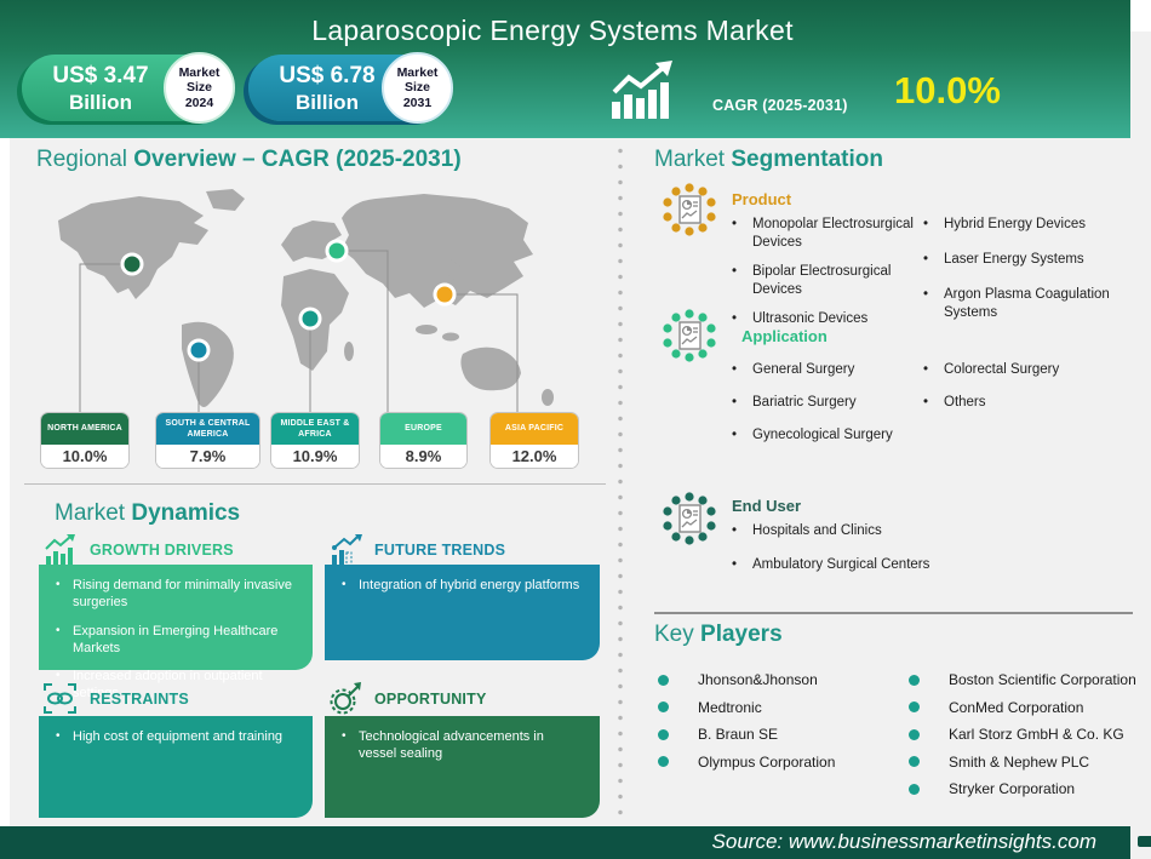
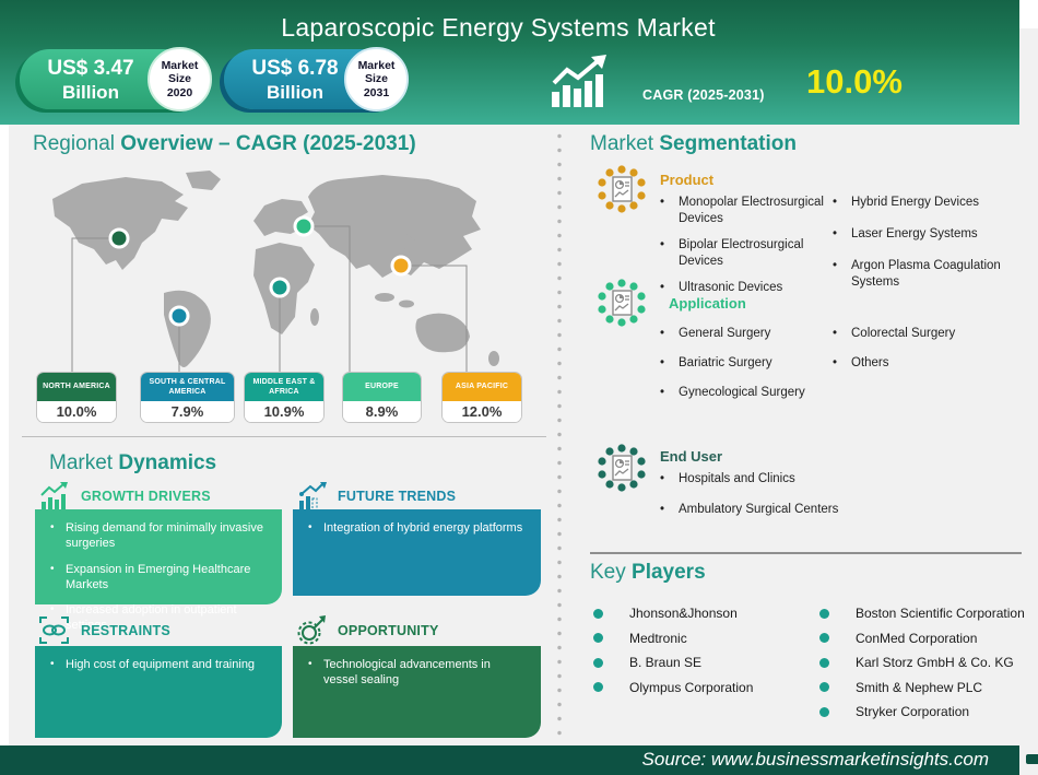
  Laparoscopic Energy Systems Market
  US$ 3.47
  Billion
  Market Size
- 2024
+ 2020
  US$ 6.78
  Billion
  Market Size
  2031
  CAGR (2025-2031)
  10.0%
  Regional Overview – CAGR (2025-2031)
  10.0%
  7.9%
  10.9%
  8.9%
  12.0%
  Market Dynamics
  GROWTH DRIVERS
  FUTURE TRENDS
  Rising demand for minimally invasive surgeries
  Expansion in Emerging Healthcare Markets
  Increased adoption in outpatient settings
  Integration of hybrid energy platforms
  RESTRAINTS
  OPPORTUNITY
  High cost of equipment and training
  Technological advancements in vessel sealing
  Market Segmentation
  Product
  Monopolar Electrosurgical Devices
  Bipolar Electrosurgical Devices
  Ultrasonic Devices
  Hybrid Energy Devices
  Laser Energy Systems
  Argon Plasma Coagulation Systems
  Application
  General Surgery
  Bariatric Surgery
  Gynecological Surgery
  Colorectal Surgery
  Others
  End User
  Hospitals and Clinics
  Ambulatory Surgical Centers
  Key Players
  Jhonson&Jhonson
  Medtronic
  B. Braun SE
  Olympus Corporation
  Boston Scientific Corporation
  ConMed Corporation
  Karl Storz GmbH & Co. KG
  Smith & Nephew PLC
  Stryker Corporation
  Source: www.businessmarketinsights.com
